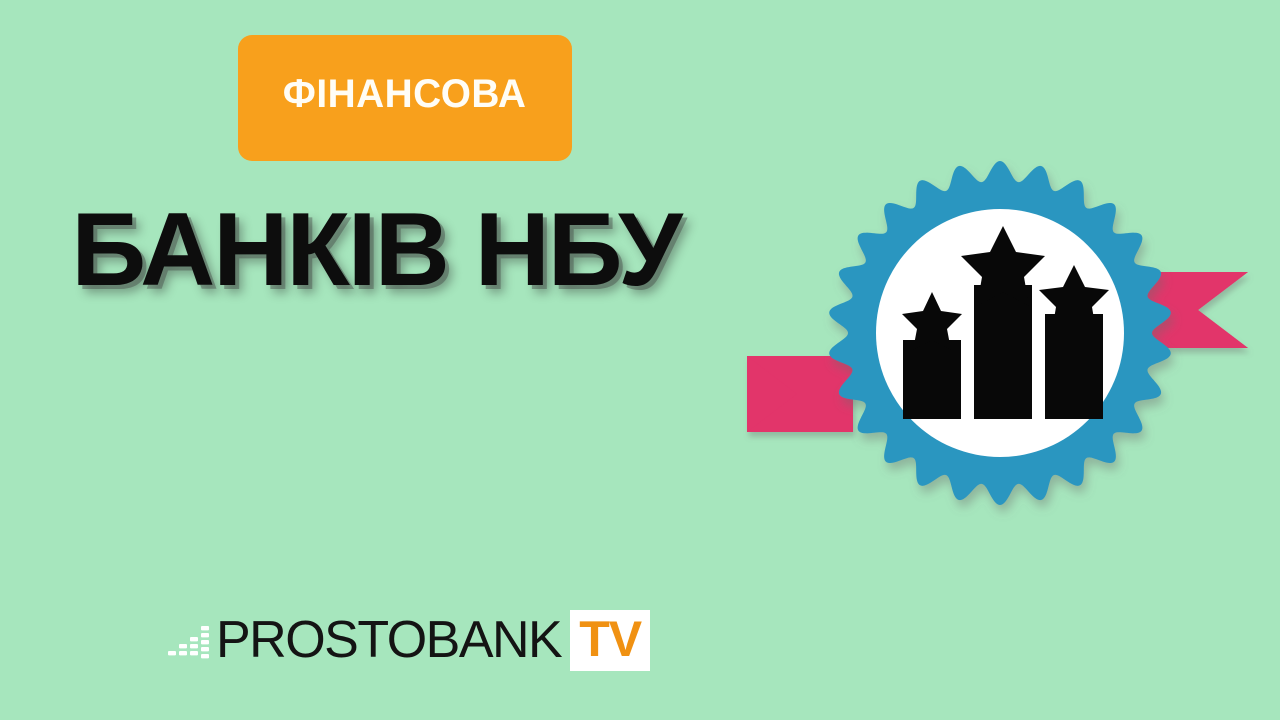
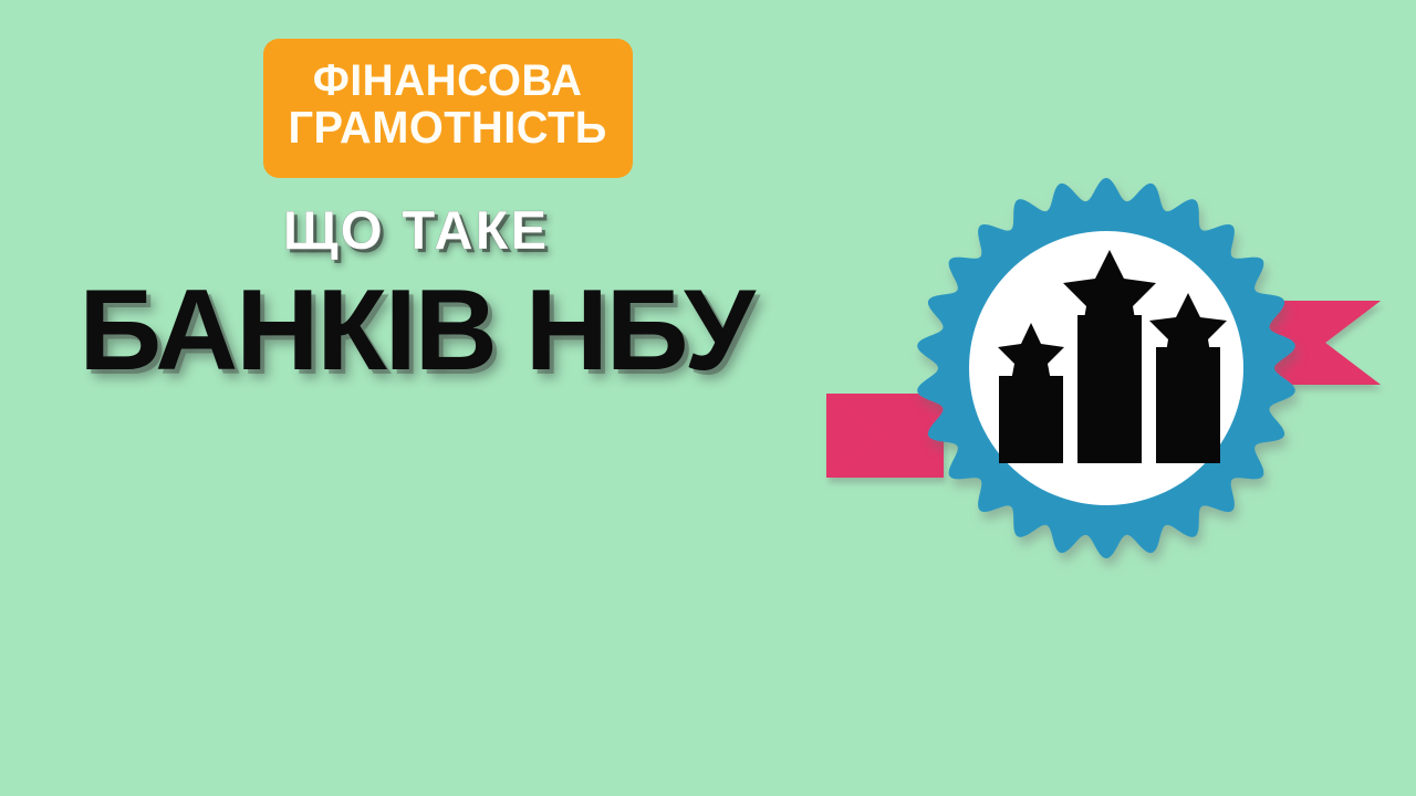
  ФІНАНСОВА
+ ГРАМОТНІСТЬ
+ ЩО ТАКЕ
  БАНКІВ НБУ
- PROSTOBANK
- TV
